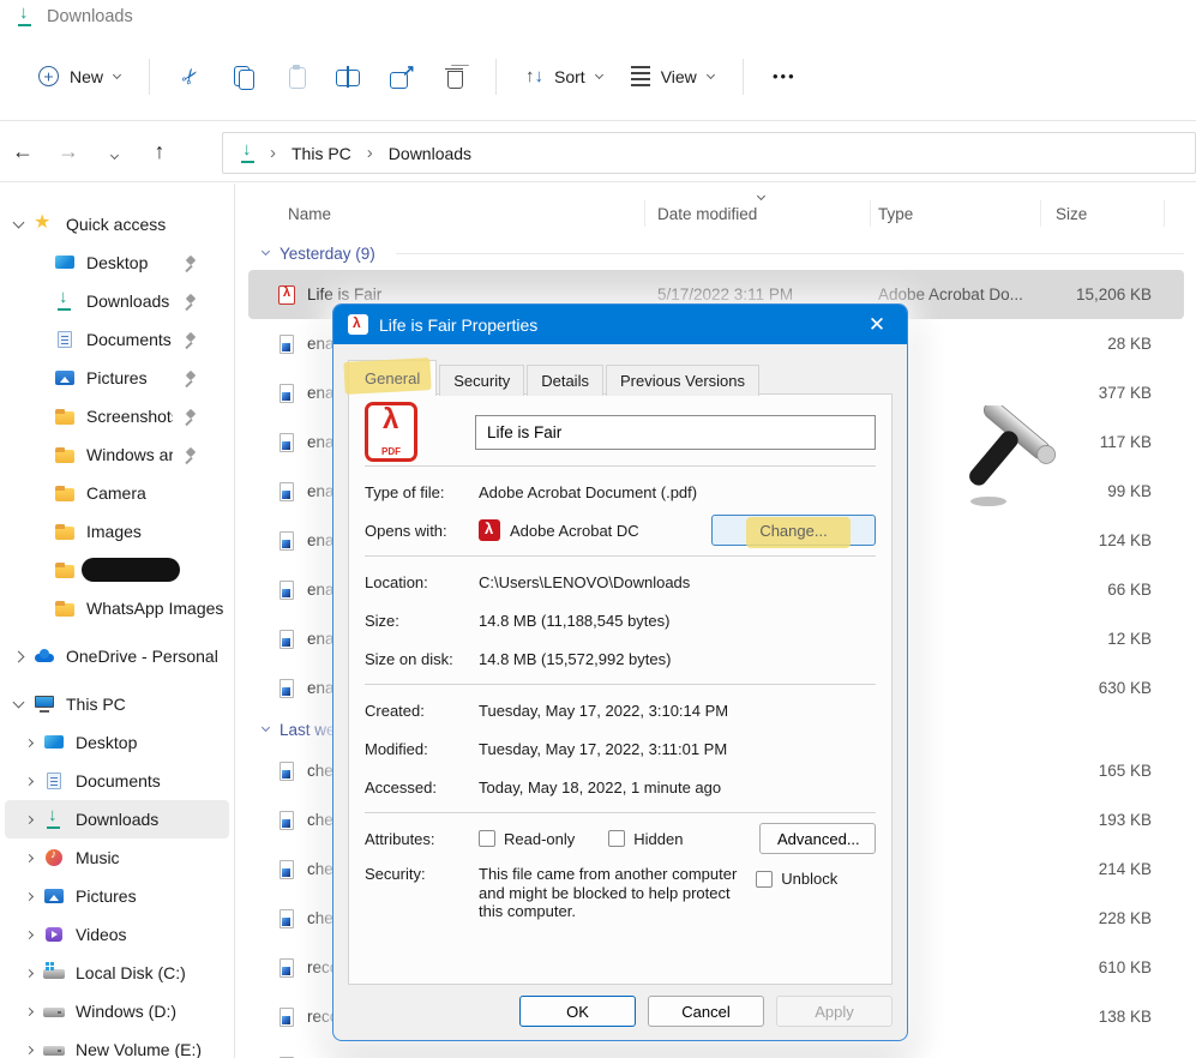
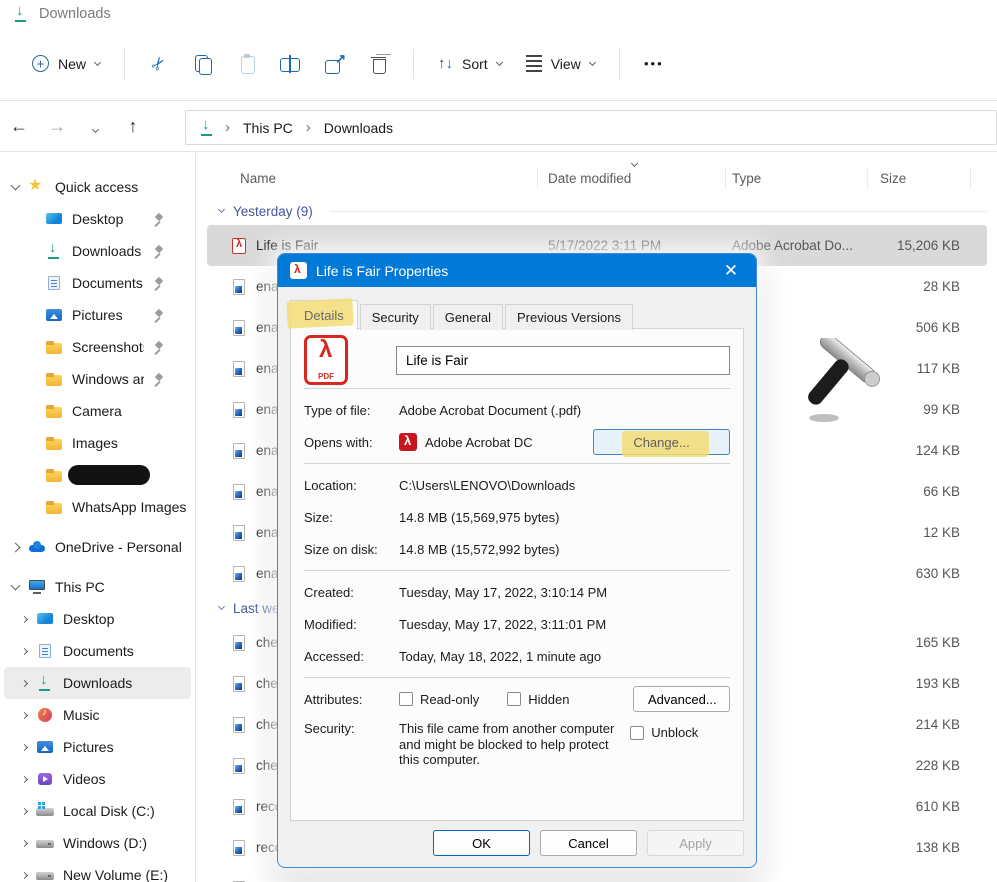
  Downloads
  New
  ↑↓
  Sort
  View
  •••
  ←
  →
  ↑
  ›
  This PC
  ›
  Downloads
  Quick access
  Desktop
  Downloads
  Documents
  Pictures
  Screenshot
  Camera
  Images
  WhatsApp Images
  OneDrive - Personal
  This PC
  Desktop
  Documents
  Downloads
  Music
  Pictures
  Videos
  Local Disk (C:)
  Windows (D:)
  New Volume (E:)
  Name
  Date modified
  Type
  Size
  Yesterday (9)
  Life is Fair
  5/17/2022 3:11 PM
  Adobe Acrobat Do...
  15,206 KB
  ena
  28 KB
  ena
- 377 KB
+ 506 KB
  ena
  117 KB
  ena
  99 KB
  ena
  124 KB
  ena
  66 KB
  ena
  12 KB
  ena
  630 KB
  Last we
  che
  165 KB
  che
  193 KB
  che
  214 KB
  che
  228 KB
  rec
  610 KB
  rec
  138 KB
  Life is Fair Properties
  ✕
- General
+ Details
  Security
- Details
+ General
  Previous Versions
  Life is Fair
  Type of file:
  Adobe Acrobat Document (.pdf)
  Opens with:
  Adobe Acrobat DC
  Change...
  Location:
  C:\Users\LENOVO\Downloads
  Size:
- 14.8 MB (11,188,545 bytes)
+ 14.8 MB (15,569,975 bytes)
  Size on disk:
  14.8 MB (15,572,992 bytes)
  Created:
  Tuesday, May 17, 2022, 3:10:14 PM
  Modified:
  Tuesday, May 17, 2022, 3:11:01 PM
  Accessed:
  Today, May 18, 2022, 1 minute ago
  Attributes:
  Read-only
  Hidden
  Advanced...
  Security:
  This file came from another computer and might be blocked to help protect this computer.
  Unblock
  OK
  Cancel
  Apply
